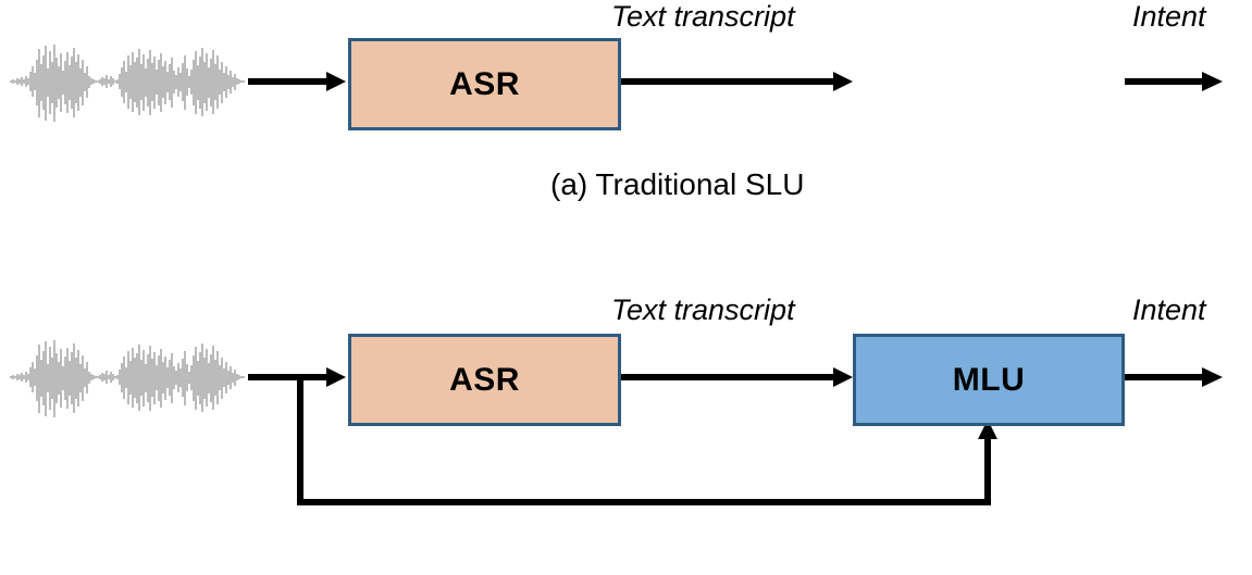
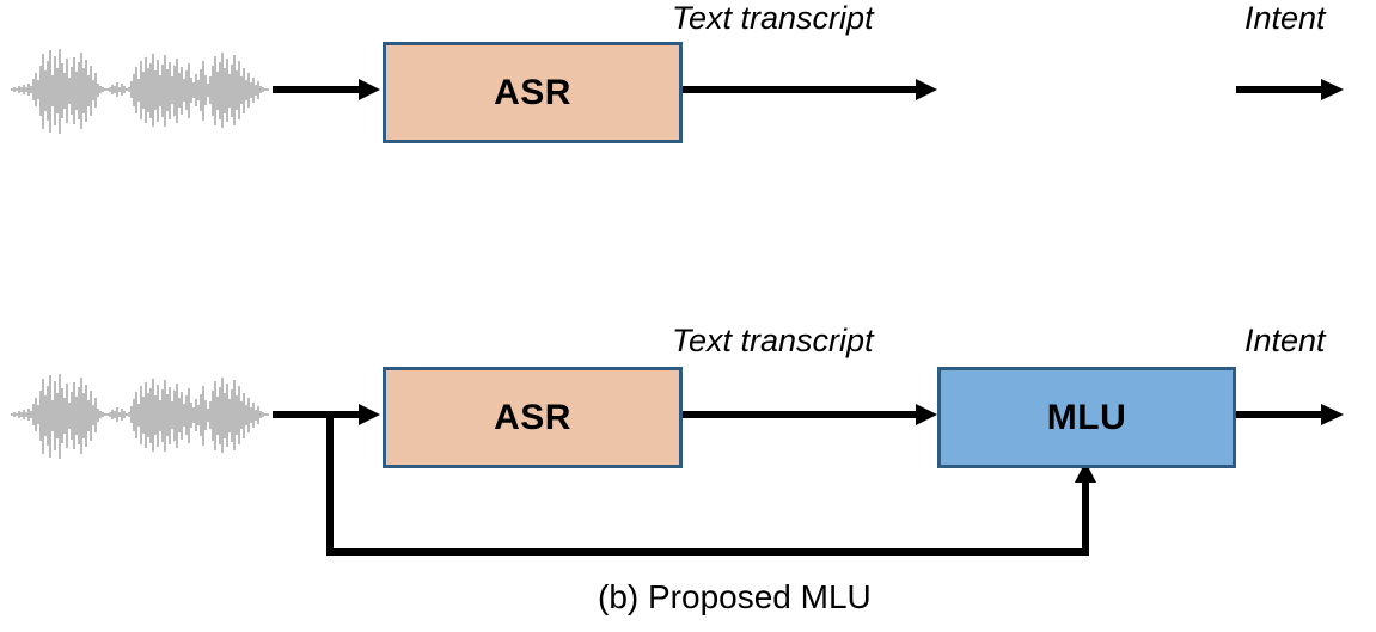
  ASR
  Text transcript
  Intent
- (a) Traditional SLU
  ASR
  MLU
  Text transcript
  Intent
+ (b) Proposed MLU
